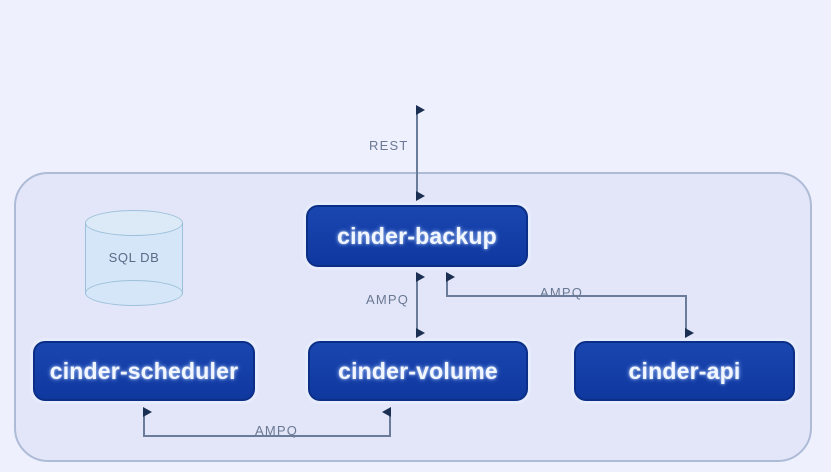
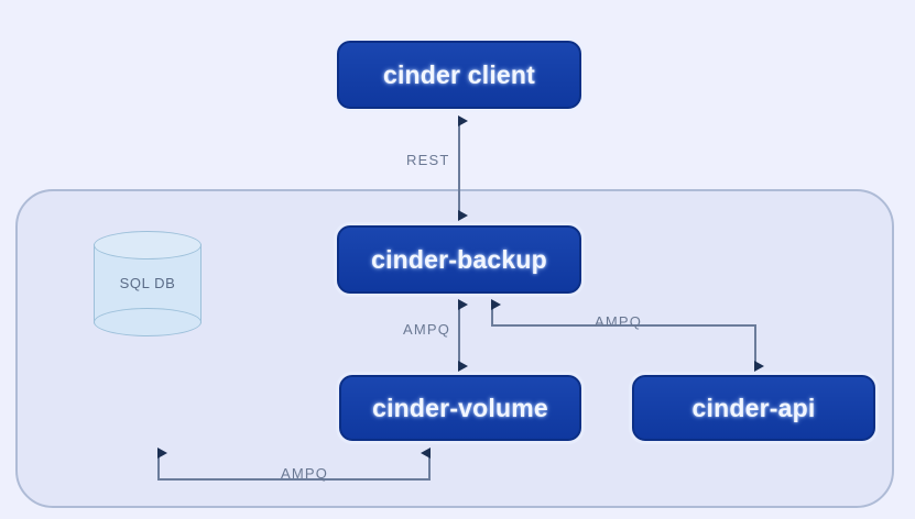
  SQL DB
+ cinder client
  cinder-backup
- cinder-scheduler
  cinder-volume
  cinder-api
  REST
  AMPQ
  AMPQ
  AMPQ
